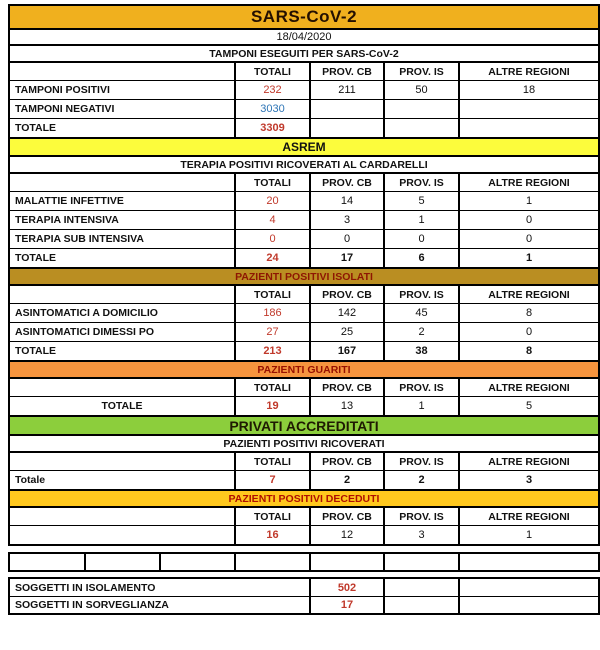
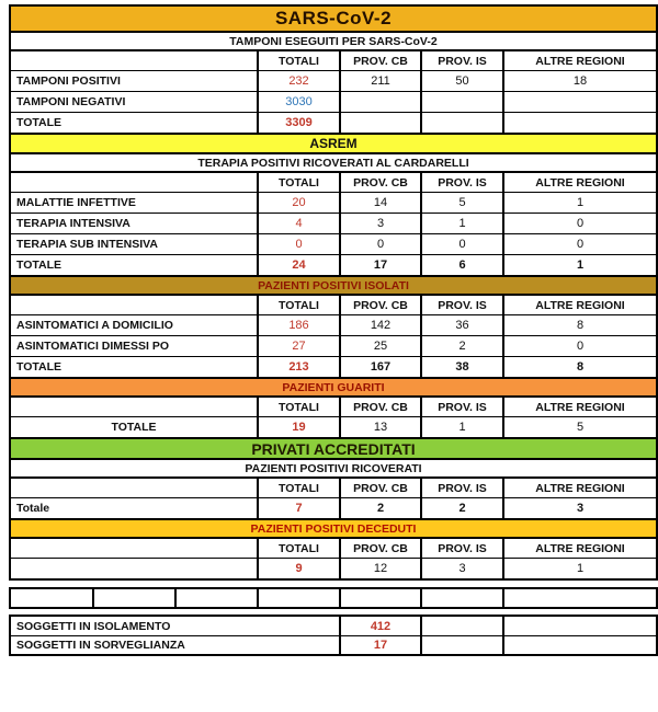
  SARS-CoV-2
- 18/04/2020
  TAMPONI ESEGUITI PER SARS-CoV-2
  TOTALI
  PROV. CB
  PROV. IS
  ALTRE REGIONI
  TAMPONI POSITIVI
  232
  211
  50
  18
  TAMPONI NEGATIVI
  3030
  TOTALE
  3309
  ASREM
  TERAPIA POSITIVI RICOVERATI AL CARDARELLI
  TOTALI
  PROV. CB
  PROV. IS
  ALTRE REGIONI
  MALATTIE INFETTIVE
  20
  14
  5
  1
  TERAPIA INTENSIVA
  4
  3
  1
  0
  TERAPIA SUB INTENSIVA
  0
  0
  0
  0
  TOTALE
  24
  17
  6
  1
  PAZIENTI POSITIVI ISOLATI
  TOTALI
  PROV. CB
  PROV. IS
  ALTRE REGIONI
  ASINTOMATICI A DOMICILIO
  186
  142
- 45
+ 36
  8
  ASINTOMATICI DIMESSI PO
  27
  25
  2
  0
  TOTALE
  213
  167
  38
  8
  PAZIENTI GUARITI
  TOTALI
  PROV. CB
  PROV. IS
  ALTRE REGIONI
  TOTALE
  19
  13
  1
  5
  PRIVATI ACCREDITATI
  PAZIENTI POSITIVI RICOVERATI
  TOTALI
  PROV. CB
  PROV. IS
  ALTRE REGIONI
  Totale
  7
  2
  2
  3
  PAZIENTI POSITIVI DECEDUTI
  TOTALI
  PROV. CB
  PROV. IS
  ALTRE REGIONI
- 16
+ 9
  12
  3
  1
  SOGGETTI IN ISOLAMENTO
- 502
+ 412
  SOGGETTI IN SORVEGLIANZA
  17
